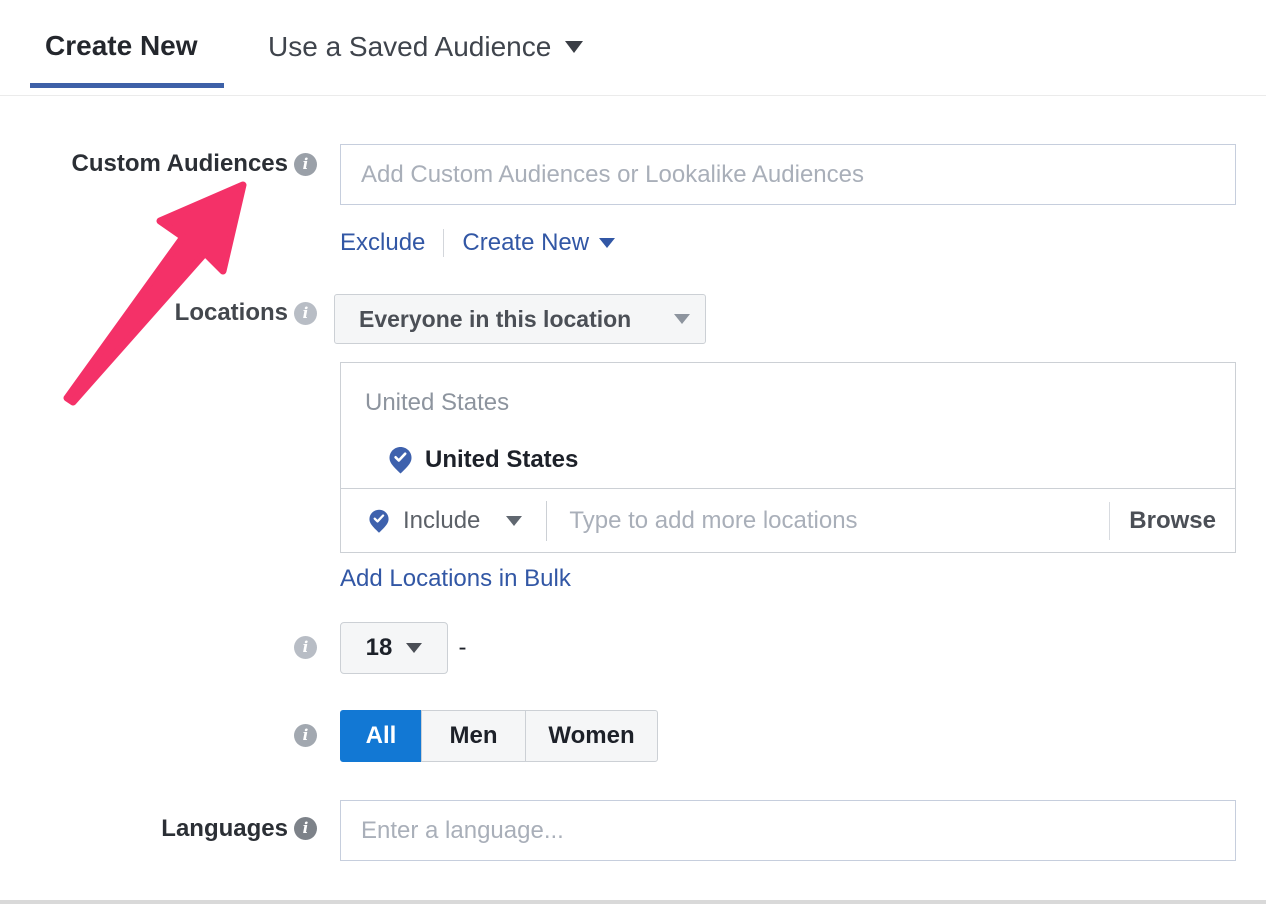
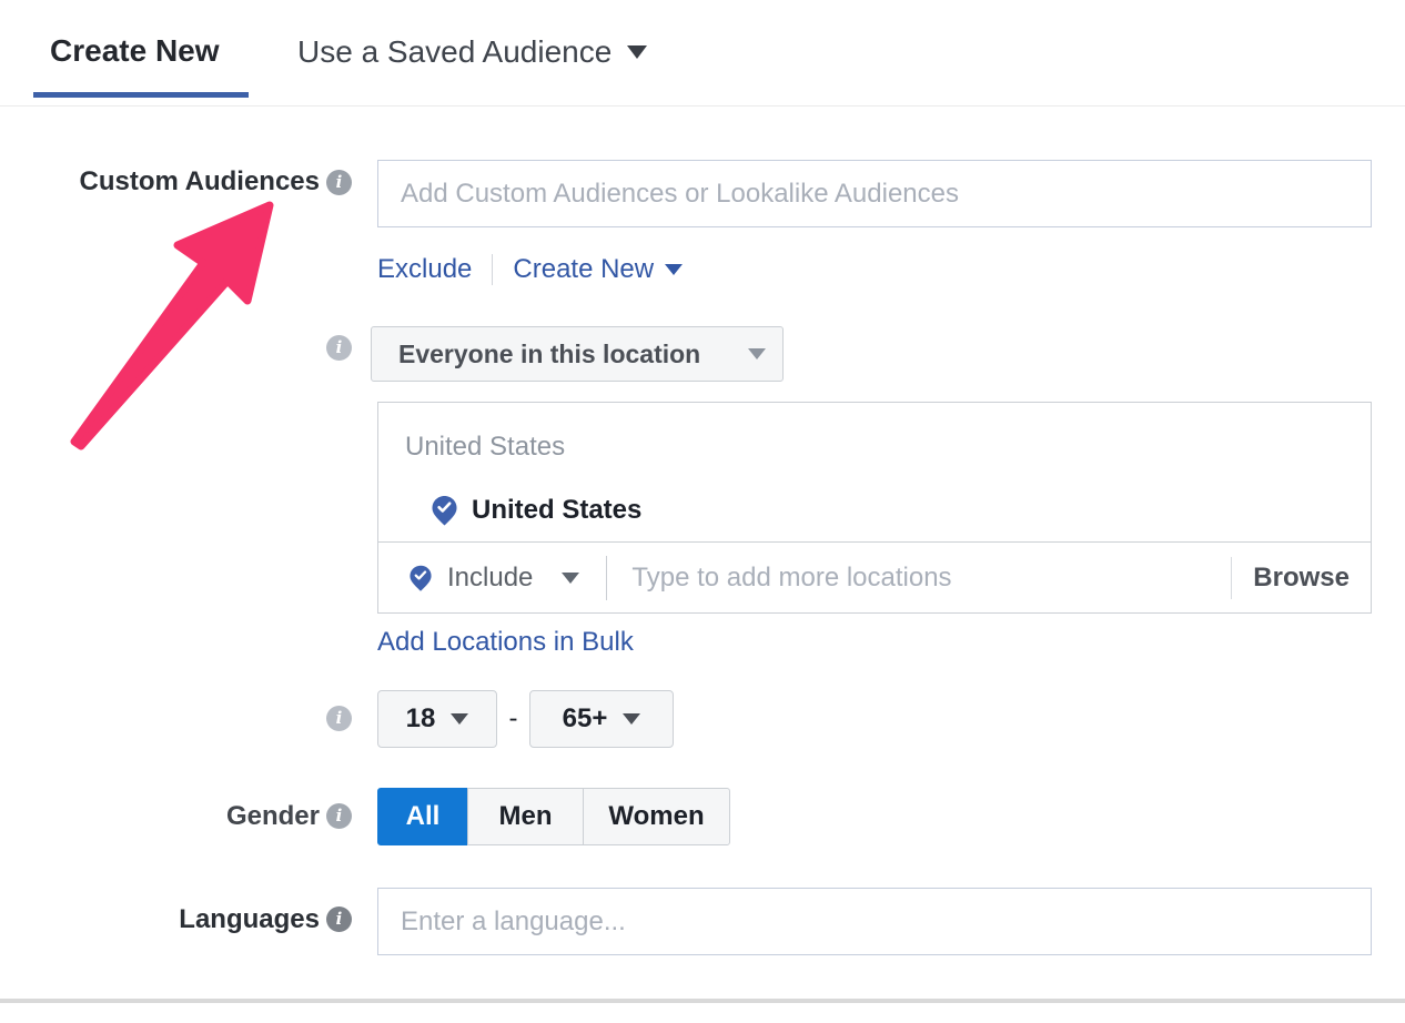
  Create New
  Use a Saved Audience
  Custom Audiences
  i
  Add Custom Audiences or Lookalike Audiences
  Exclude
  Create New
- Locations
  i
  Everyone in this location
  United States
  United States
  Include
  Type to add more locations
  Browse
  Add Locations in Bulk
  i
  18
  -
+ 65+
+ Gender
  i
  All
  Men
  Women
  Languages
  i
  Enter a language...
